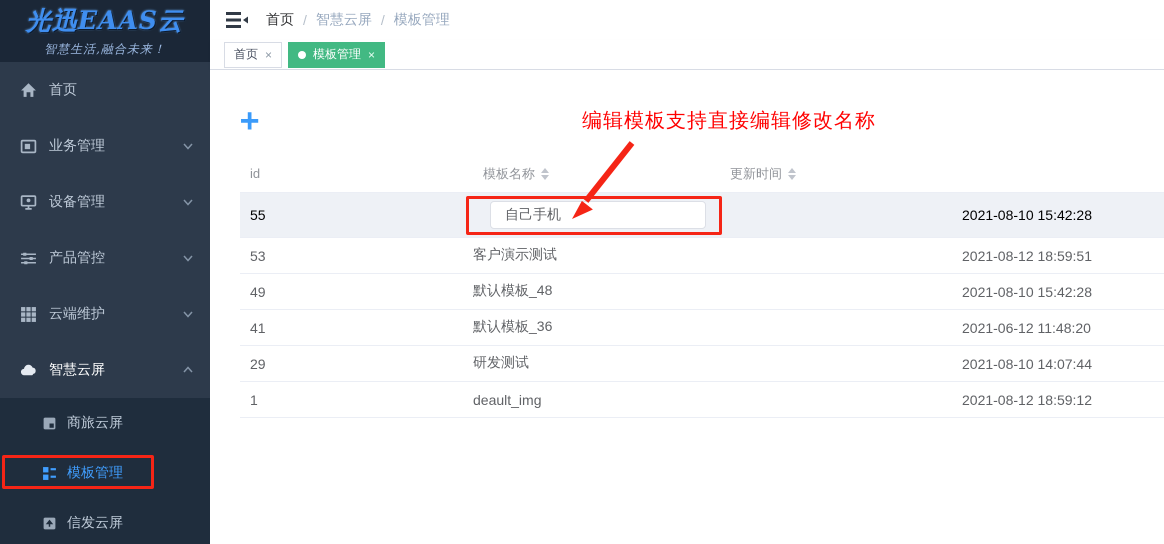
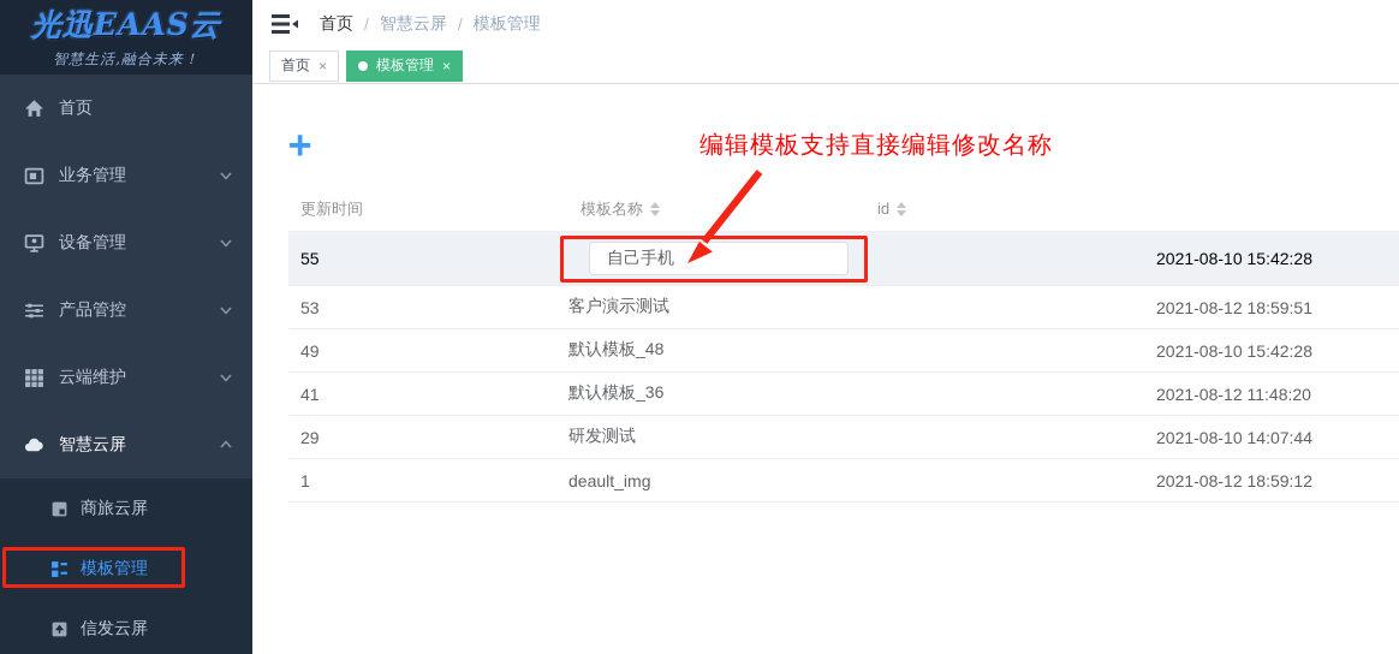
  光迅EAAS云
  智慧生活,融合未来！
  首页
  业务管理
  设备管理
  产品管控
  云端维护
  智慧云屏
  商旅云屏
  模板管理
  信发云屏
  首页
  /
  智慧云屏
  /
  模板管理
  首页
  ×
  模板管理
  ×
  +
  编辑模板支持直接编辑修改名称
- id
+ 更新时间
  模板名称
- 更新时间
+ id
  55
  自己手机
  2021-08-10 15:42:28
  53
  客户演示测试
  2021-08-12 18:59:51
  49
  默认模板_48
  2021-08-10 15:42:28
  41
  默认模板_36
- 2021-06-12 11:48:20
+ 2021-08-12 11:48:20
  29
  研发测试
  2021-08-10 14:07:44
  1
  deault_img
  2021-08-12 18:59:12
